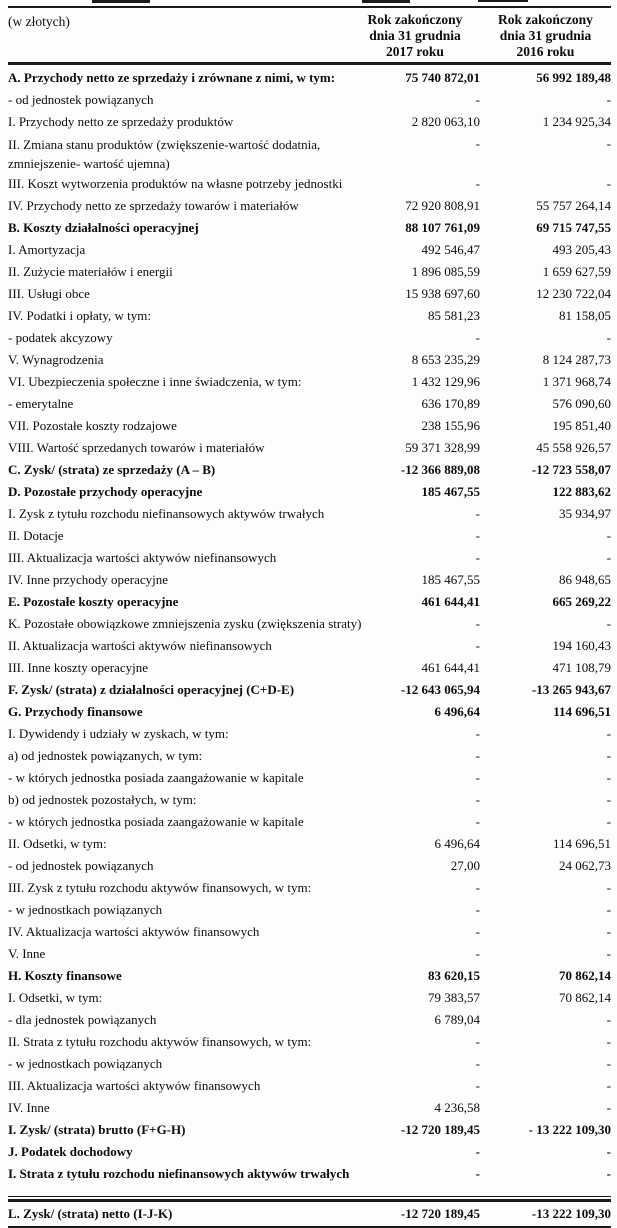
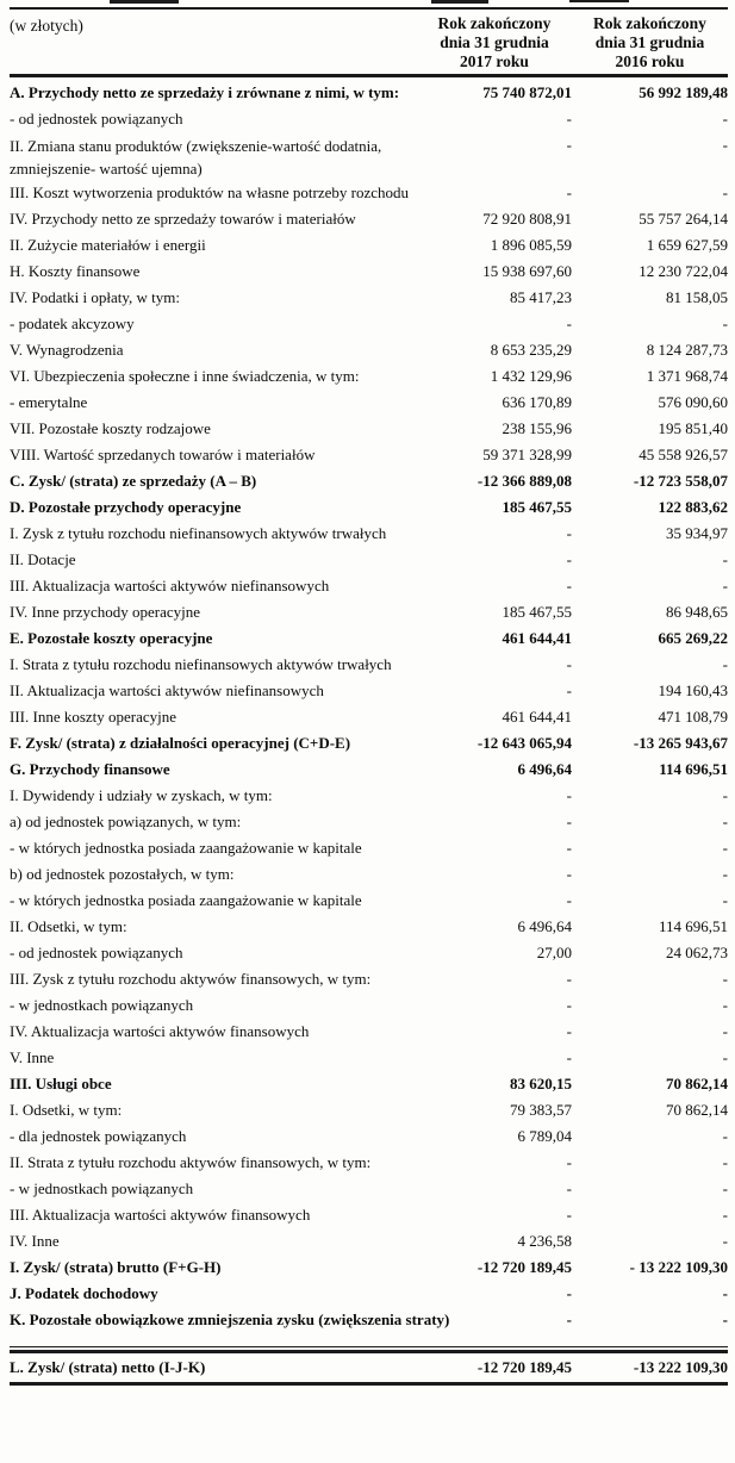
  (w złotych)
  Rok zakończony
  dnia 31 grudnia
  2017 roku
  Rok zakończony
  dnia 31 grudnia
  2016 roku
  A. Przychody netto ze sprzedaży i zrównane z nimi, w tym:
  75 740 872,01
  56 992 189,48
  - od jednostek powiązanych
  -
  -
- I. Przychody netto ze sprzedaży produktów
- 2 820 063,10
- 1 234 925,34
  II. Zmiana stanu produktów (zwiększenie-wartość dodatnia,
  zmniejszenie- wartość ujemna)
  -
  -
- III. Koszt wytworzenia produktów na własne potrzeby jednostki
+ III. Koszt wytworzenia produktów na własne potrzeby rozchodu
  -
  -
  IV. Przychody netto ze sprzedaży towarów i materiałów
  72 920 808,91
  55 757 264,14
- B. Koszty działalności operacyjnej
- 88 107 761,09
- 69 715 747,55
- I. Amortyzacja
- 492 546,47
- 493 205,43
  II. Zużycie materiałów i energii
  1 896 085,59
  1 659 627,59
- III. Usługi obce
+ H. Koszty finansowe
  15 938 697,60
  12 230 722,04
  IV. Podatki i opłaty, w tym:
- 85 581,23
+ 85 417,23
  81 158,05
  - podatek akcyzowy
  -
  -
  V. Wynagrodzenia
  8 653 235,29
  8 124 287,73
  VI. Ubezpieczenia społeczne i inne świadczenia, w tym:
  1 432 129,96
  1 371 968,74
  - emerytalne
  636 170,89
  576 090,60
  VII. Pozostałe koszty rodzajowe
  238 155,96
  195 851,40
  VIII. Wartość sprzedanych towarów i materiałów
  59 371 328,99
  45 558 926,57
  C. Zysk/ (strata) ze sprzedaży (A – B)
  -12 366 889,08
  -12 723 558,07
  D. Pozostałe przychody operacyjne
  185 467,55
  122 883,62
  I. Zysk z tytułu rozchodu niefinansowych aktywów trwałych
  -
  35 934,97
  II. Dotacje
  -
  -
  III. Aktualizacja wartości aktywów niefinansowych
  -
  -
  IV. Inne przychody operacyjne
  185 467,55
  86 948,65
  E. Pozostałe koszty operacyjne
  461 644,41
  665 269,22
- K. Pozostałe obowiązkowe zmniejszenia zysku (zwiększenia straty)
+ I. Strata z tytułu rozchodu niefinansowych aktywów trwałych
  -
  -
  II. Aktualizacja wartości aktywów niefinansowych
  -
  194 160,43
  III. Inne koszty operacyjne
  461 644,41
  471 108,79
  F. Zysk/ (strata) z działalności operacyjnej (C+D-E)
  -12 643 065,94
  -13 265 943,67
  G. Przychody finansowe
  6 496,64
  114 696,51
  I. Dywidendy i udziały w zyskach, w tym:
  -
  -
  a) od jednostek powiązanych, w tym:
  -
  -
  - w których jednostka posiada zaangażowanie w kapitale
  -
  -
  b) od jednostek pozostałych, w tym:
  -
  -
  - w których jednostka posiada zaangażowanie w kapitale
  -
  -
  II. Odsetki, w tym:
  6 496,64
  114 696,51
  - od jednostek powiązanych
  27,00
  24 062,73
  III. Zysk z tytułu rozchodu aktywów finansowych, w tym:
  -
  -
  - w jednostkach powiązanych
  -
  -
  IV. Aktualizacja wartości aktywów finansowych
  -
  -
  V. Inne
  -
  -
- H. Koszty finansowe
+ III. Usługi obce
  83 620,15
  70 862,14
  I. Odsetki, w tym:
  79 383,57
  70 862,14
  - dla jednostek powiązanych
  6 789,04
  -
  II. Strata z tytułu rozchodu aktywów finansowych, w tym:
  -
  -
  - w jednostkach powiązanych
  -
  -
  III. Aktualizacja wartości aktywów finansowych
  -
  -
  IV. Inne
  4 236,58
  -
  I. Zysk/ (strata) brutto (F+G-H)
  -12 720 189,45
  - 13 222 109,30
  J. Podatek dochodowy
  -
  -
- I. Strata z tytułu rozchodu niefinansowych aktywów trwałych
+ K. Pozostałe obowiązkowe zmniejszenia zysku (zwiększenia straty)
  -
  -
  L. Zysk/ (strata) netto (I-J-K)
  -12 720 189,45
  -13 222 109,30
